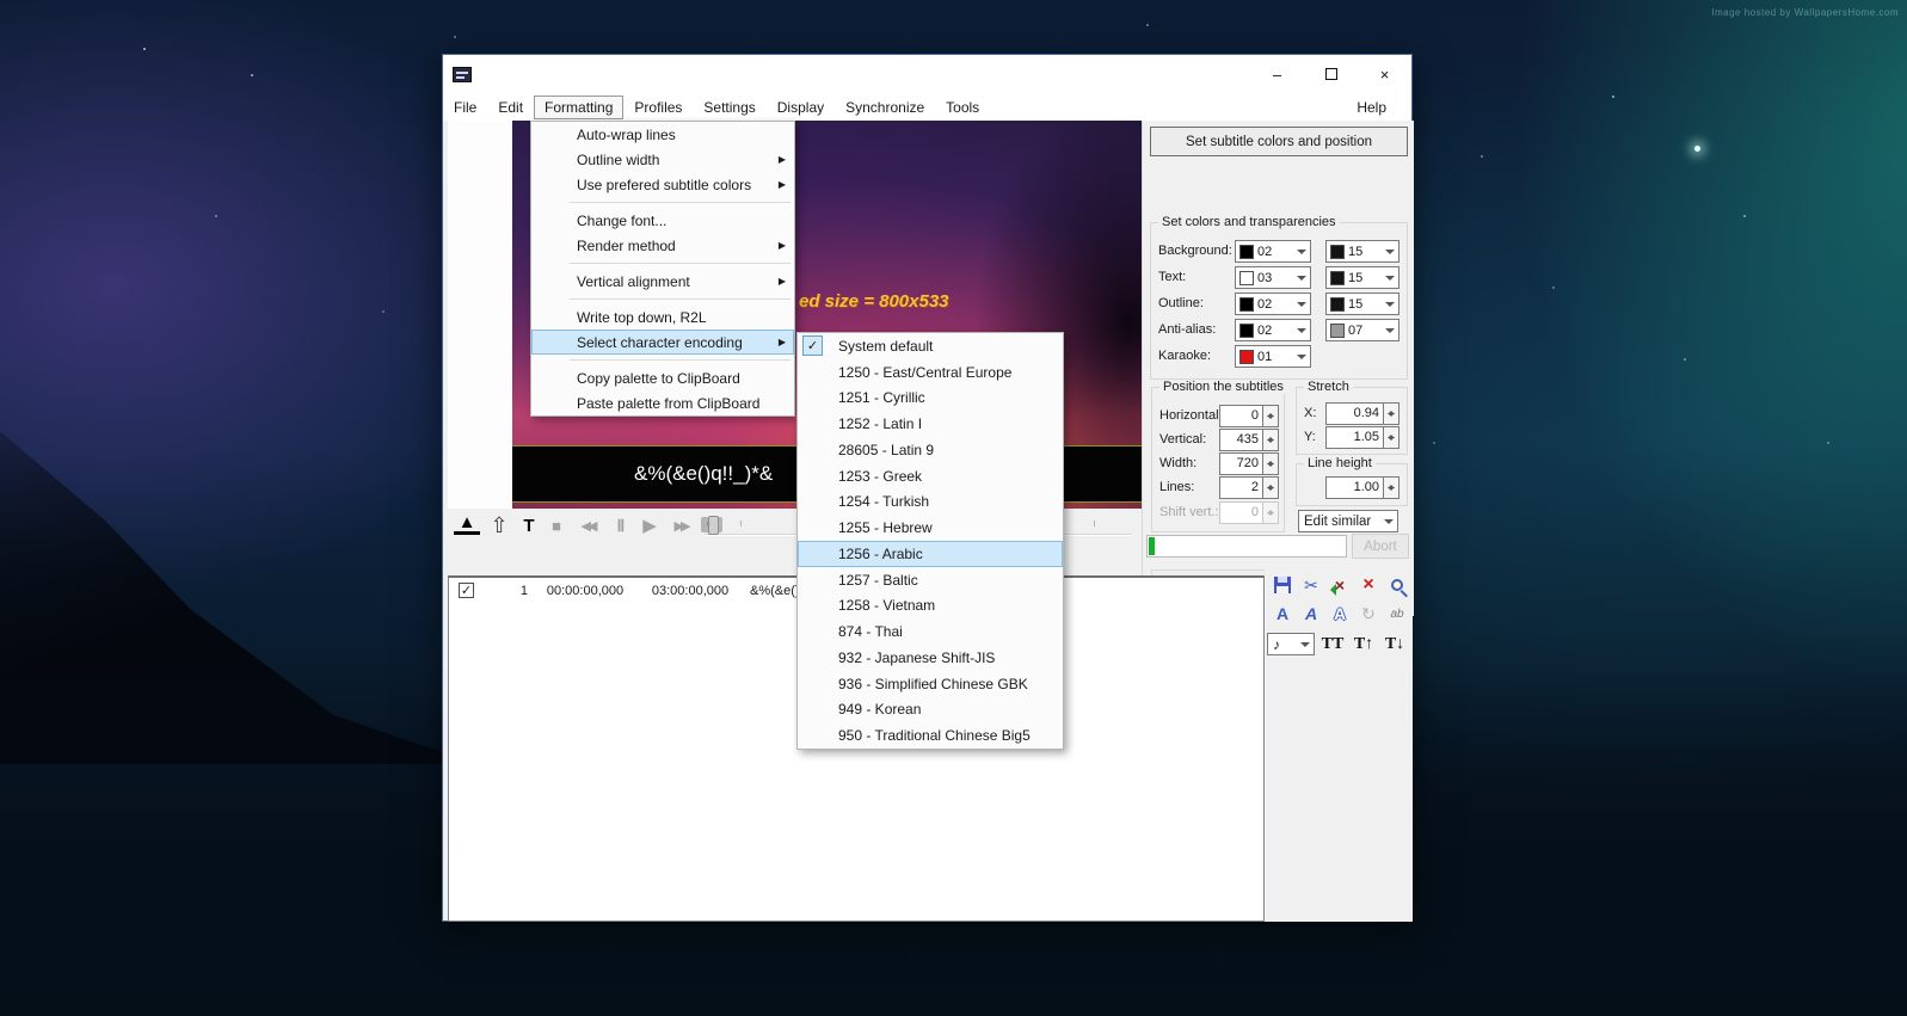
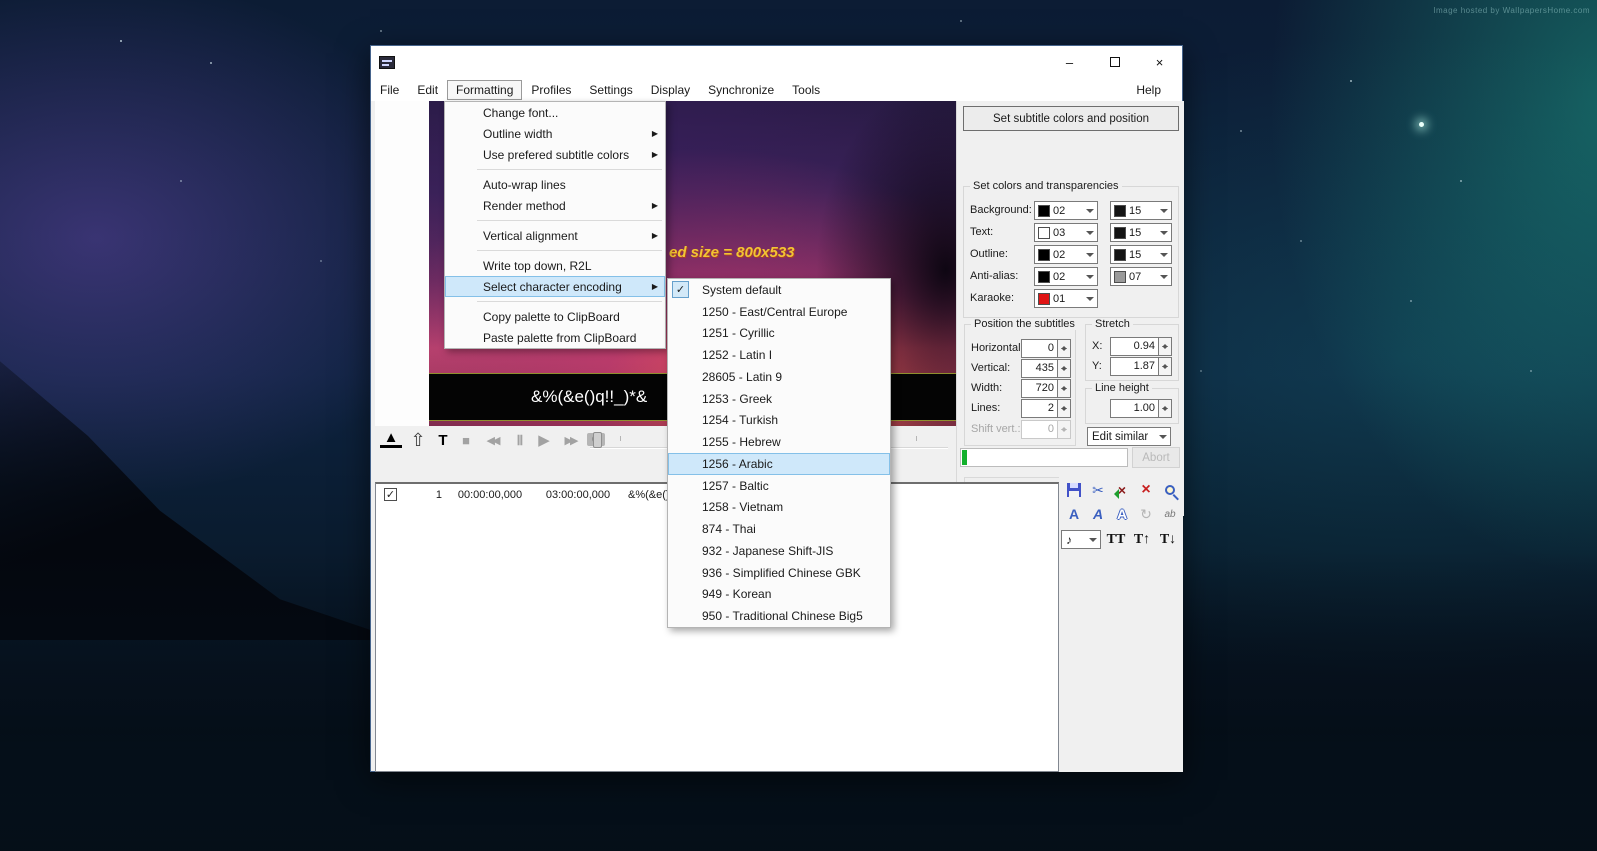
  Image hosted by WallpapersHome.com
  –
  ×
  File
  Edit
  Formatting
  Profiles
  Settings
  Display
  Synchronize
  Tools
  Help
  ed size = 800x533
  &%(&e()q!!_)*&
  ▲
  ⇧
  T
  ■
  ◀◀
  Ⅱ
  ▶
  ▶▶
  Set subtitle colors and position
  Set colors and transparencies
  Background:
  02
  15
  Text:
  03
  15
  Outline:
  02
  15
  Anti-alias:
  02
  07
  Karaoke:
  01
  Position the subtitles
  Horizontal
  0
  Vertical:
  435
  Width:
  720
  Lines:
  2
  Shift vert.:
  0
  Stretch
  X:
  0.94
  Y:
- 1.05
+ 1.87
  Line height
  1.00
  Edit similar
  Abort
  ✓
  1
  00:00:00,000
  03:00:00,000
  ✂
  ×
  ×
  A
  A
  A
  ↻
  ab
  ♪
  TT
  T↑
  T↓
- Auto-wrap lines
+ Change font...
  Outline width
  ▶
  Use prefered subtitle colors
  ▶
- Change font...
+ Auto-wrap lines
  Render method
  ▶
  Vertical alignment
  ▶
  Write top down, R2L
  Select character encoding
  ▶
  Copy palette to ClipBoard
  Paste palette from ClipBoard
  ✓
  System default
  1250 - East/Central Europe
  1251 - Cyrillic
  1252 - Latin I
  28605 - Latin 9
  1253 - Greek
  1254 - Turkish
  1255 - Hebrew
  1256 - Arabic
  1257 - Baltic
  1258 - Vietnam
  874 - Thai
  932 - Japanese Shift-JIS
  936 - Simplified Chinese GBK
  949 - Korean
  950 - Traditional Chinese Big5
